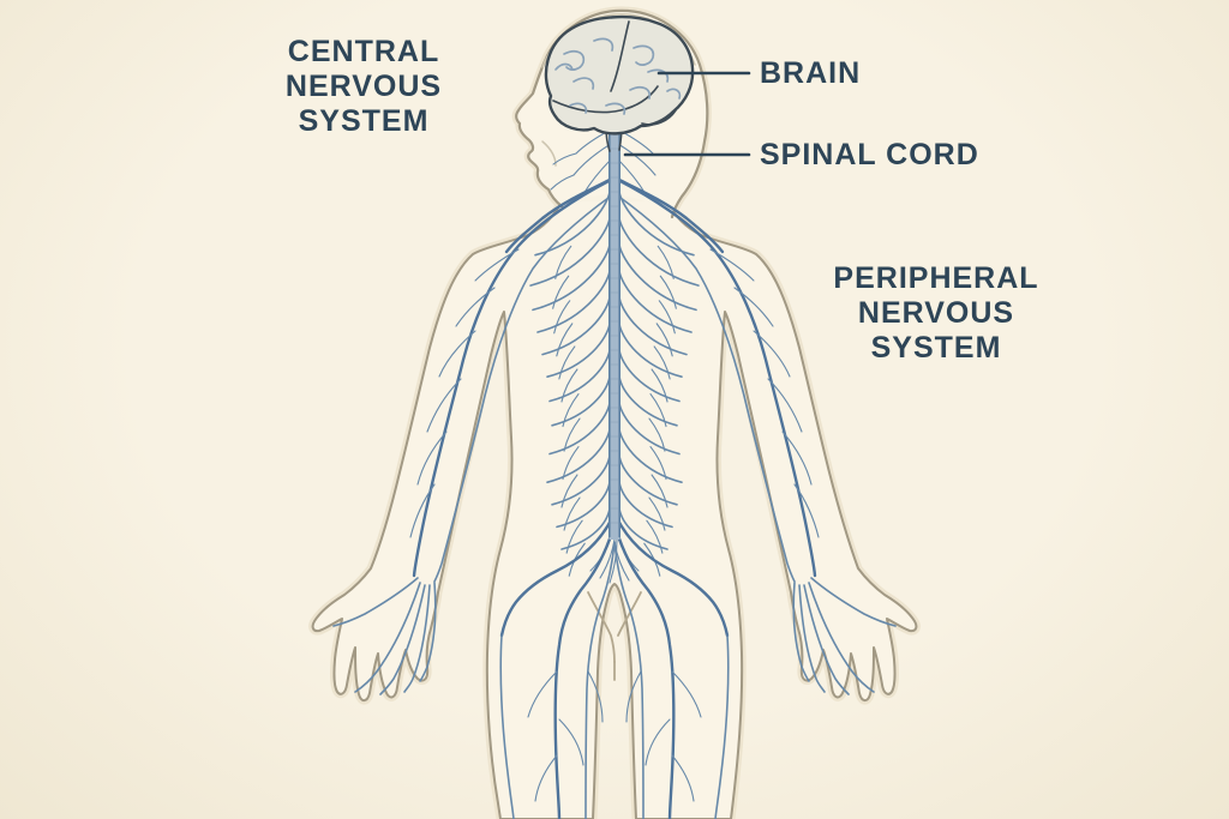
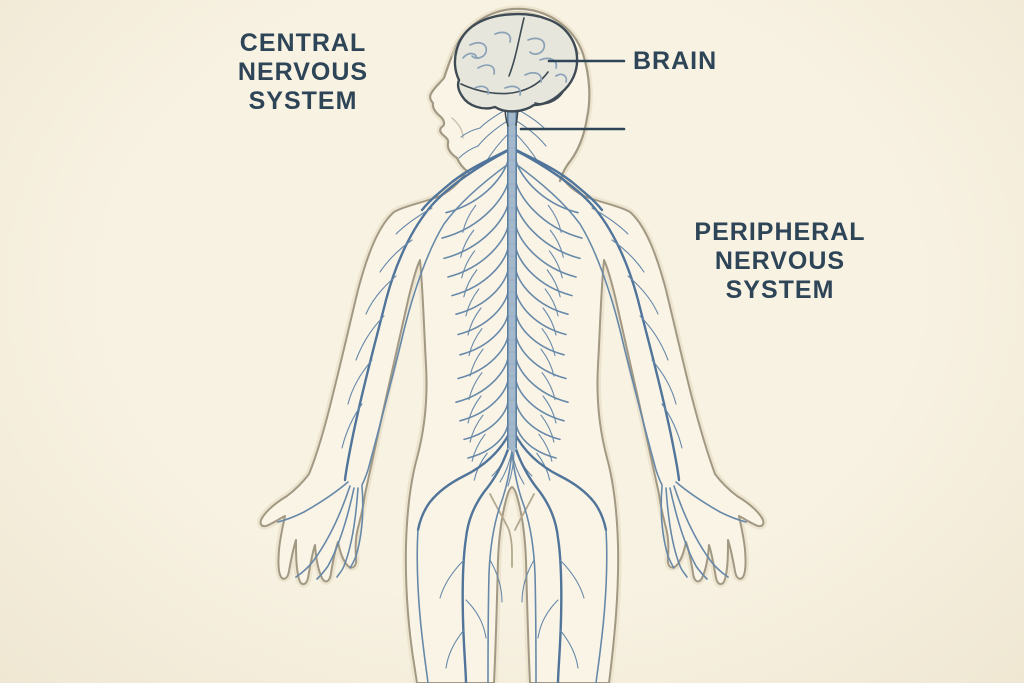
  CENTRAL
  NERVOUS
  SYSTEM
  BRAIN
- SPINAL CORD
  PERIPHERAL
  NERVOUS
  SYSTEM
